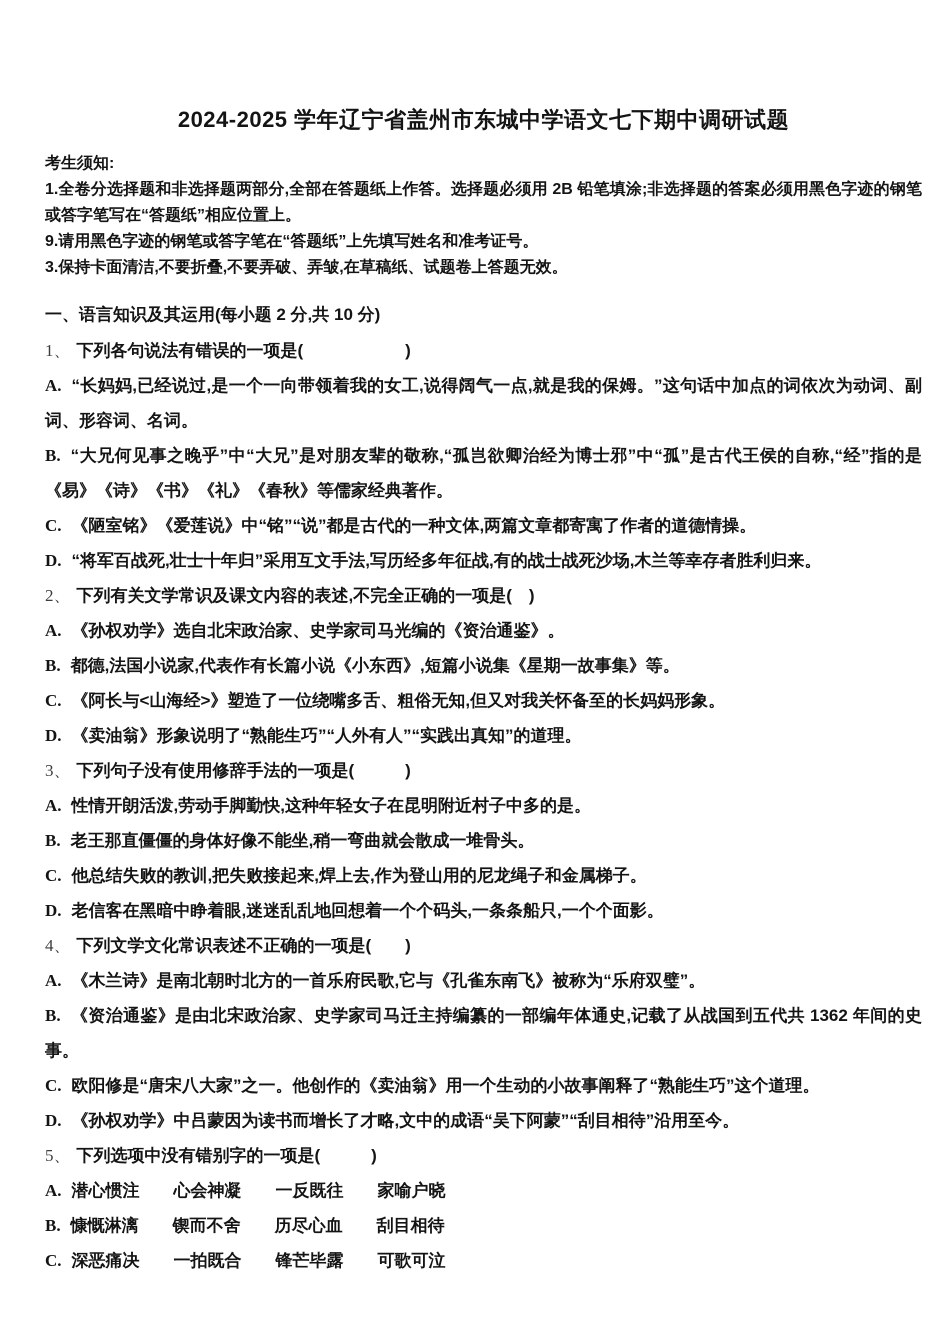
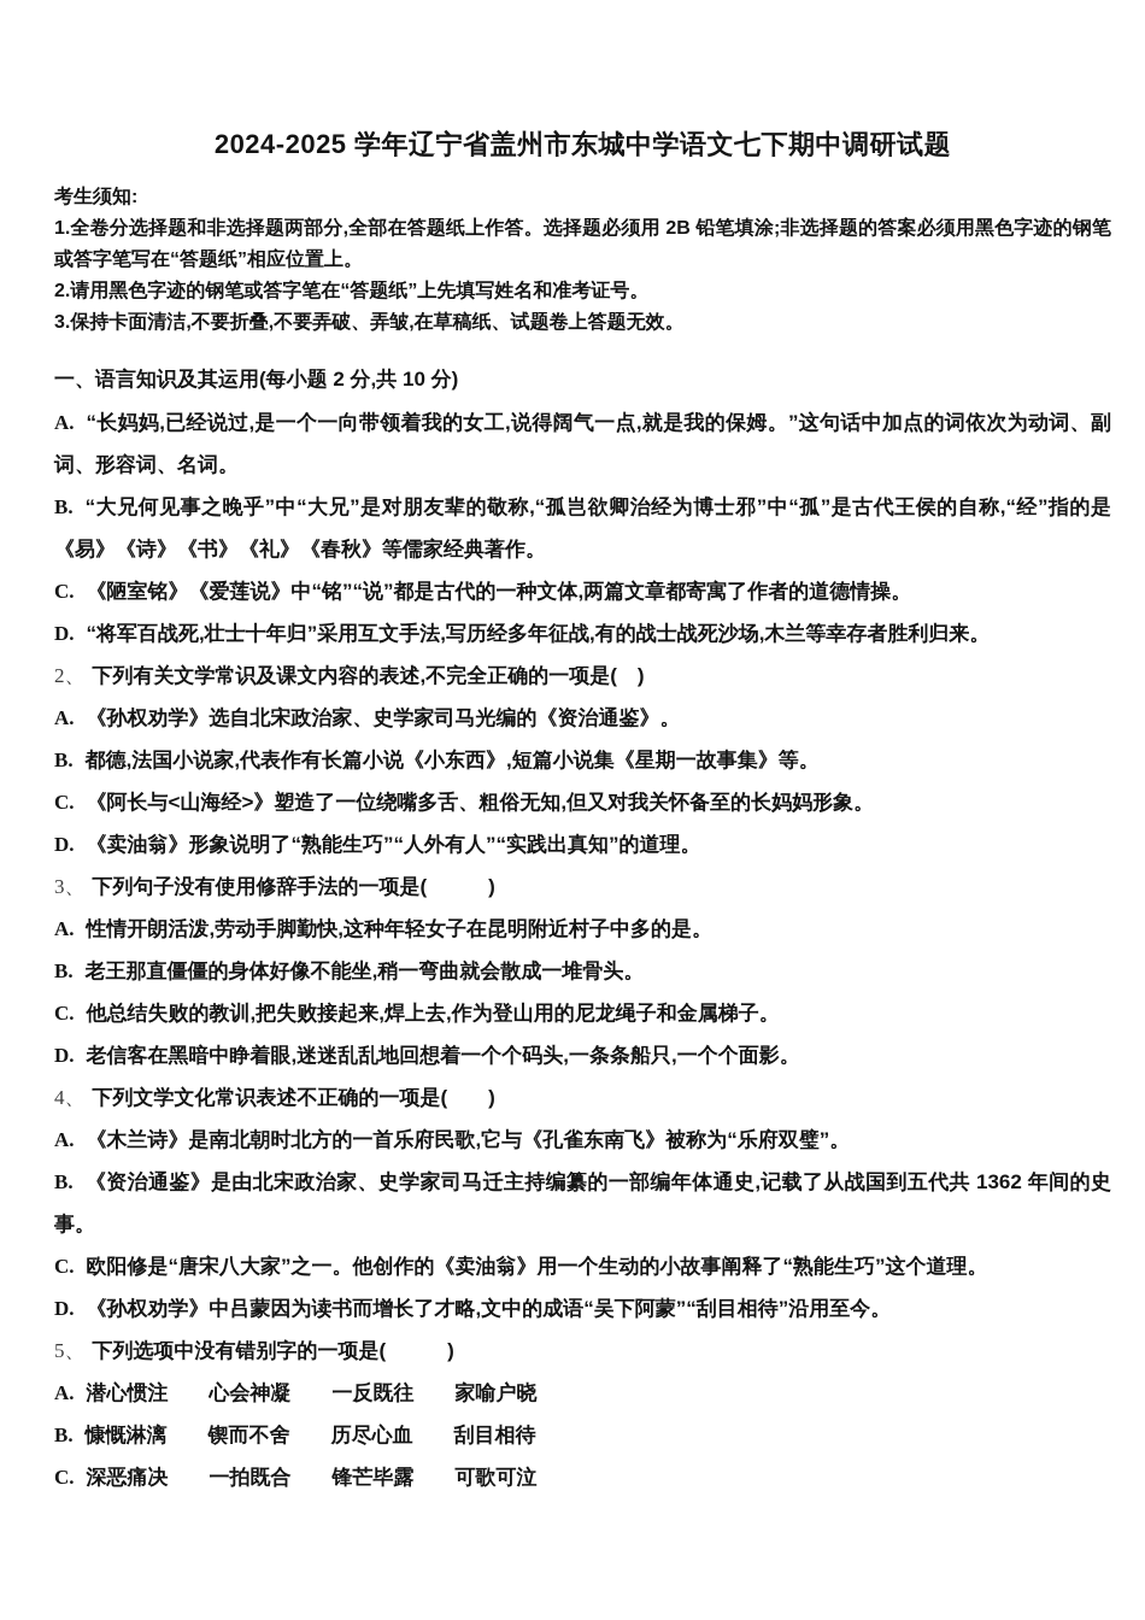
  2024-2025 学年辽宁省盖州市东城中学语文七下期中调研试题
  考生须知:
  1.全卷分选择题和非选择题两部分,全部在答题纸上作答。选择题必须用 2B 铅笔填涂;非选择题的答案必须用黑色字迹的钢笔或答字笔写在“答题纸”相应位置上。
- 9.请用黑色字迹的钢笔或答字笔在“答题纸”上先填写姓名和准考证号。
+ 2.请用黑色字迹的钢笔或答字笔在“答题纸”上先填写姓名和准考证号。
  3.保持卡面清洁,不要折叠,不要弄破、弄皱,在草稿纸、试题卷上答题无效。
  一、语言知识及其运用(每小题 2 分,共 10 分)
- 1、 下列各句说法有错误的一项是( )
  A. “长妈妈,已经说过,是一个一向带领着我的女工,说得阔气一点,就是我的保姆。”这句话中加点的词依次为动词、副词、形容词、名词。
  B. “大兄何见事之晚乎”中“大兄”是对朋友辈的敬称,“孤岂欲卿治经为博士邪”中“孤”是古代王侯的自称,“经”指的是《易》《诗》《书》《礼》《春秋》等儒家经典著作。
  C. 《陋室铭》《爱莲说》中“铭”“说”都是古代的一种文体,两篇文章都寄寓了作者的道德情操。
  D. “将军百战死,壮士十年归”采用互文手法,写历经多年征战,有的战士战死沙场,木兰等幸存者胜利归来。
  2、 下列有关文学常识及课文内容的表述,不完全正确的一项是( )
  A. 《孙权劝学》选自北宋政治家、史学家司马光编的《资治通鉴》。
  B. 都德,法国小说家,代表作有长篇小说《小东西》,短篇小说集《星期一故事集》等。
  C. 《阿长与<山海经>》塑造了一位绕嘴多舌、粗俗无知,但又对我关怀备至的长妈妈形象。
  D. 《卖油翁》形象说明了“熟能生巧”“人外有人”“实践出真知”的道理。
  3、 下列句子没有使用修辞手法的一项是( )
  A. 性情开朗活泼,劳动手脚勤快,这种年轻女子在昆明附近村子中多的是。
  B. 老王那直僵僵的身体好像不能坐,稍一弯曲就会散成一堆骨头。
  C. 他总结失败的教训,把失败接起来,焊上去,作为登山用的尼龙绳子和金属梯子。
  D. 老信客在黑暗中睁着眼,迷迷乱乱地回想着一个个码头,一条条船只,一个个面影。
  4、 下列文学文化常识表述不正确的一项是( )
  A. 《木兰诗》是南北朝时北方的一首乐府民歌,它与《孔雀东南飞》被称为“乐府双璧”。
  B. 《资治通鉴》是由北宋政治家、史学家司马迁主持编纂的一部编年体通史,记载了从战国到五代共 1362 年间的史事。
  C. 欧阳修是“唐宋八大家”之一。他创作的《卖油翁》用一个生动的小故事阐释了“熟能生巧”这个道理。
  D. 《孙权劝学》中吕蒙因为读书而增长了才略,文中的成语“吴下阿蒙”“刮目相待”沿用至今。
  5、 下列选项中没有错别字的一项是( )
  A. 潜心惯注 心会神凝 一反既往 家喻户晓
  B. 慷慨淋漓 锲而不舍 历尽心血 刮目相待
  C. 深恶痛决 一拍既合 锋芒毕露 可歌可泣
